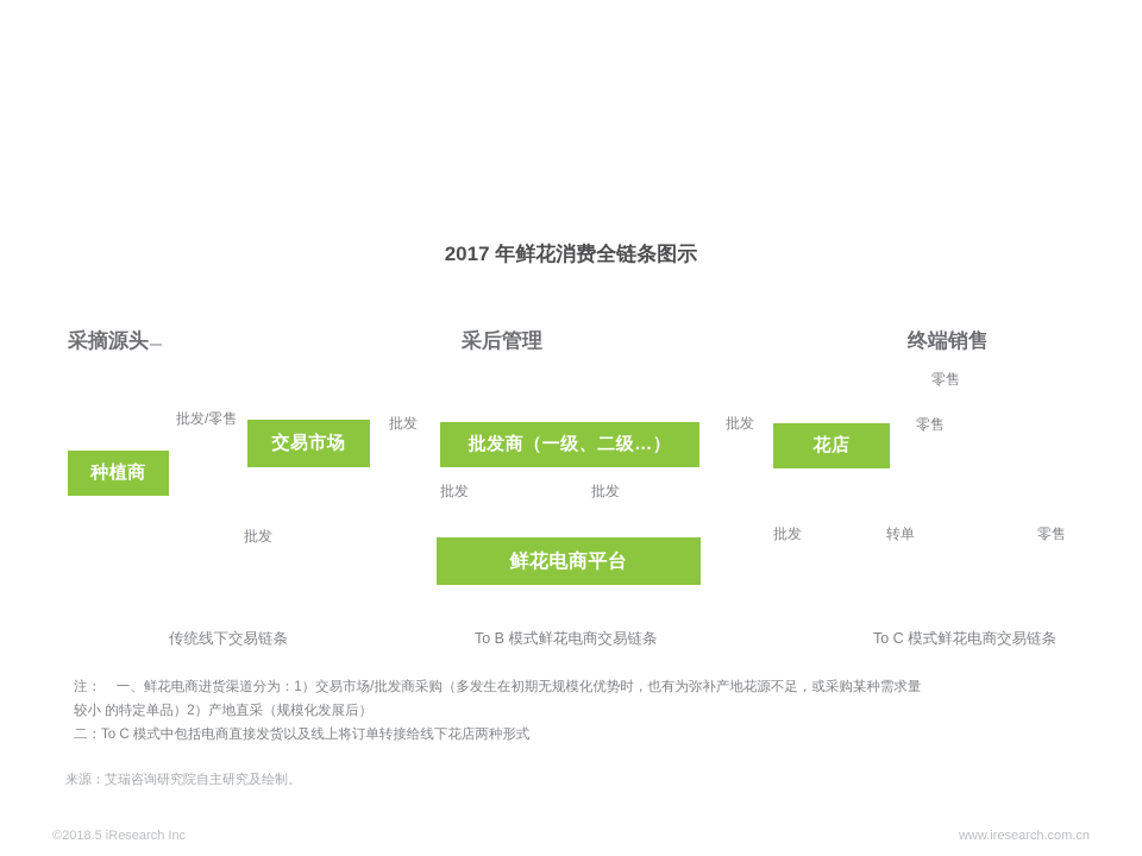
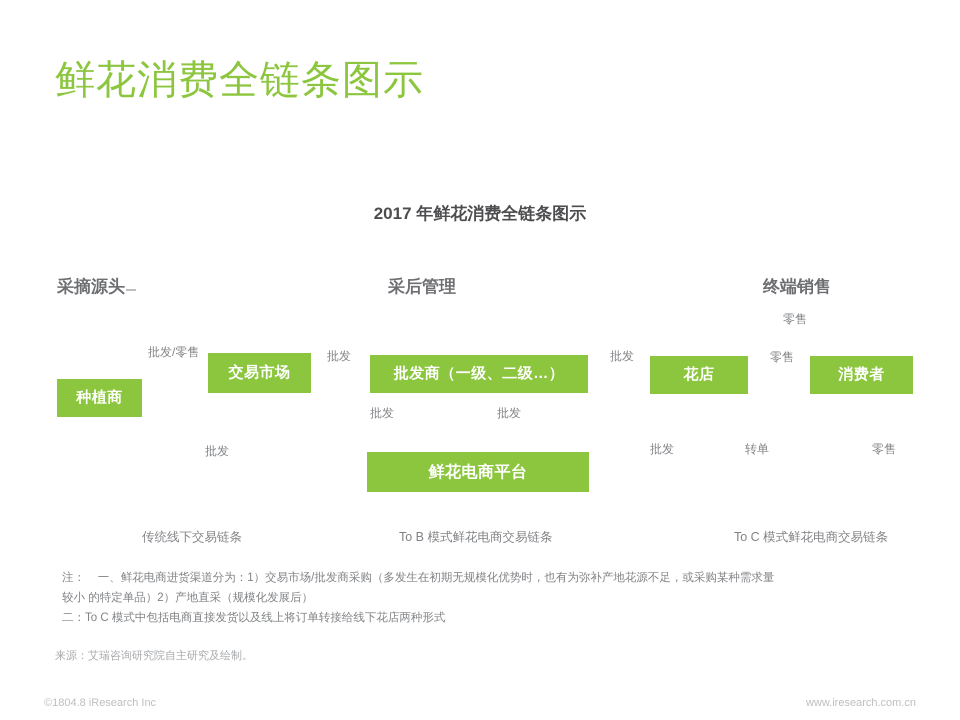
+ 鲜花消费全链条图示
  2017 年鲜花消费全链条图示
  采摘源头
  采后管理
  终端销售
  种植商
  交易市场
  批发商（一级、二级…）
  鲜花电商平台
  花店
+ 消费者
  批发/零售
  批发
  批发
  零售
  零售
  批发
  批发
  批发
  批发
  转单
  零售
  传统线下交易链条
  To B 模式鲜花电商交易链条
  To C 模式鲜花电商交易链条
  注： 一、鲜花电商进货渠道分为：1）交易市场/批发商采购（多发生在初期无规模化优势时，也有为弥补产地花源不足，或采购某种需求量
  较小 的特定单品）2）产地直采（规模化发展后）
  二：To C 模式中包括电商直接发货以及线上将订单转接给线下花店两种形式
  来源：艾瑞咨询研究院自主研究及绘制。
- ©2018.5 iResearch Inc
+ ©1804.8 iResearch Inc
  www.iresearch.com.cn
